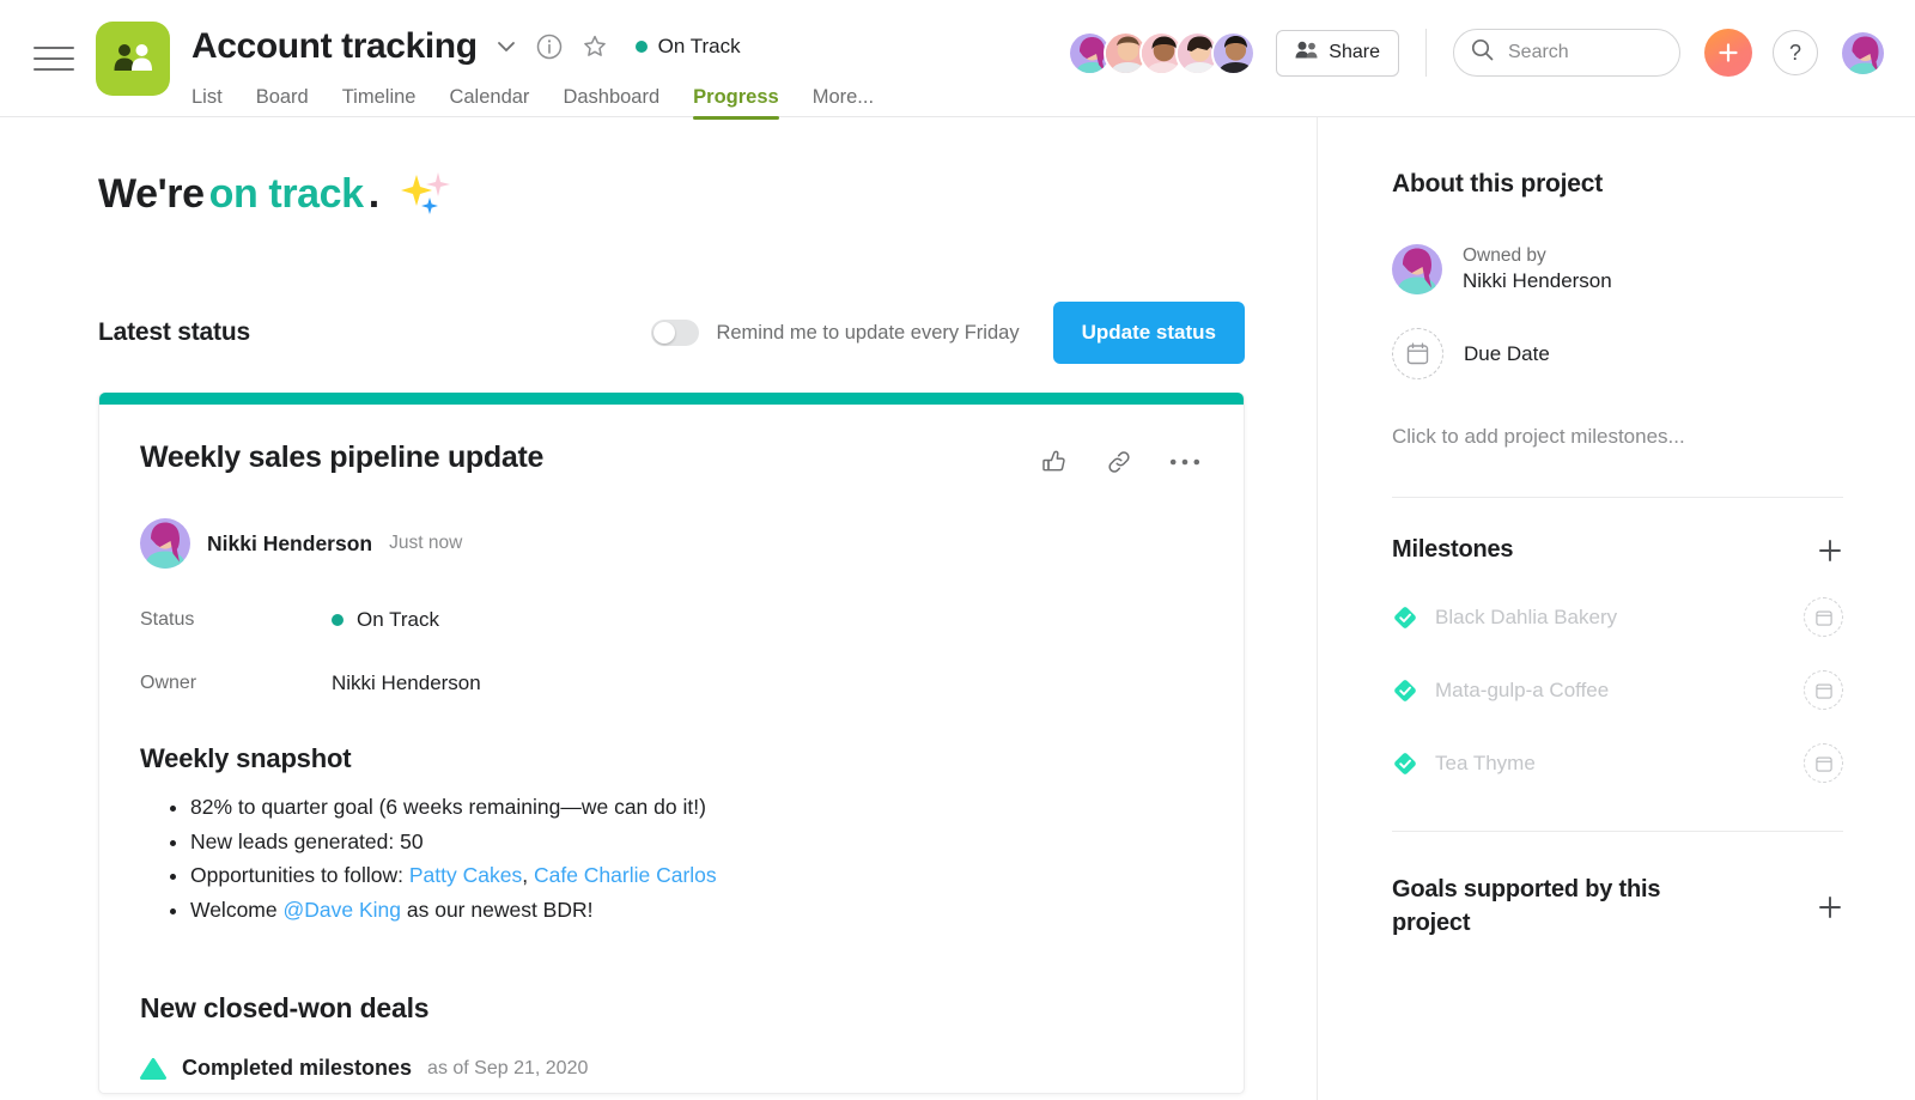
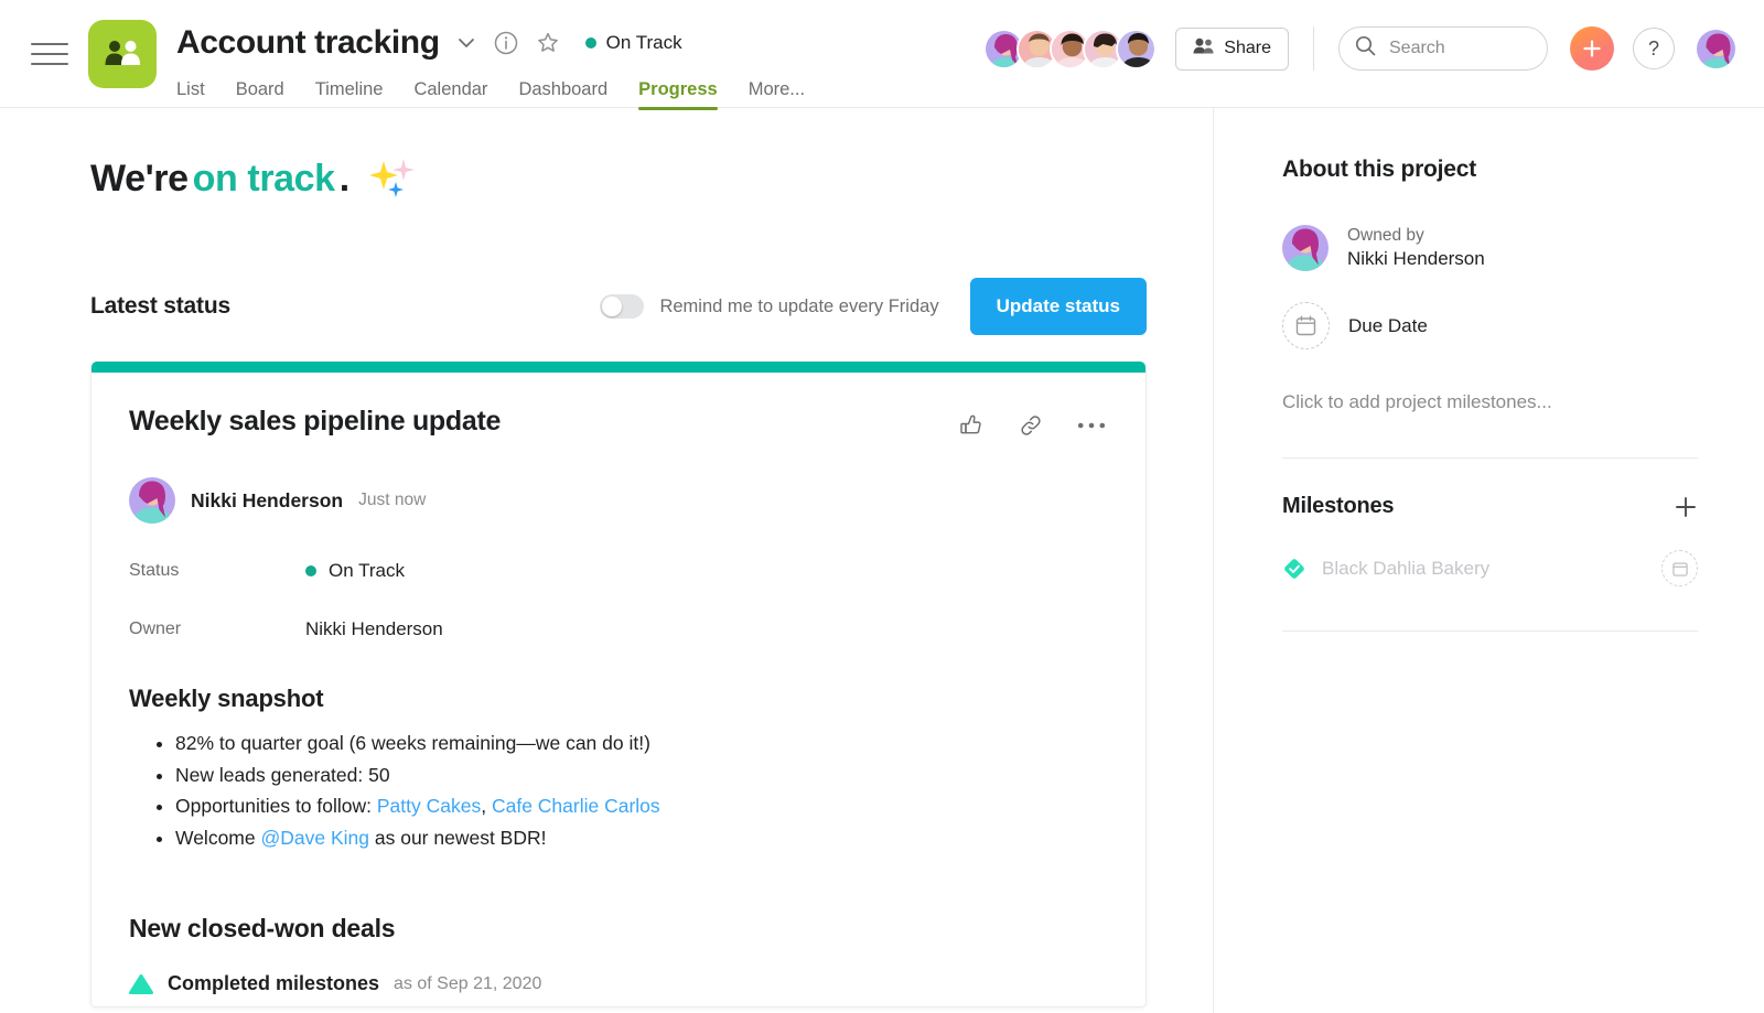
  Account tracking
  On Track
  List
  Board
  Timeline
  Calendar
  Dashboard
  Progress
  More...
  Share
  Search
  ?
  We're
  on track
  .
  Latest status
  Remind me to update every Friday
  Update status
  Weekly sales pipeline update
  Nikki Henderson
  Just now
  Status
  On Track
  Owner
  Nikki Henderson
  Weekly snapshot
  82% to quarter goal (6 weeks remaining—we can do it!)
  New leads generated: 50
  Opportunities to follow: Patty Cakes, Cafe Charlie Carlos
  Welcome @Dave King as our newest BDR!
  New closed-won deals
  Completed milestones
  as of Sep 21, 2020
  About this project
  Owned by
  Nikki Henderson
  Due Date
  Click to add project milestones...
  Milestones
  Black Dahlia Bakery
- Mata-gulp-a Coffee
- Tea Thyme
- Goals supported by this project
